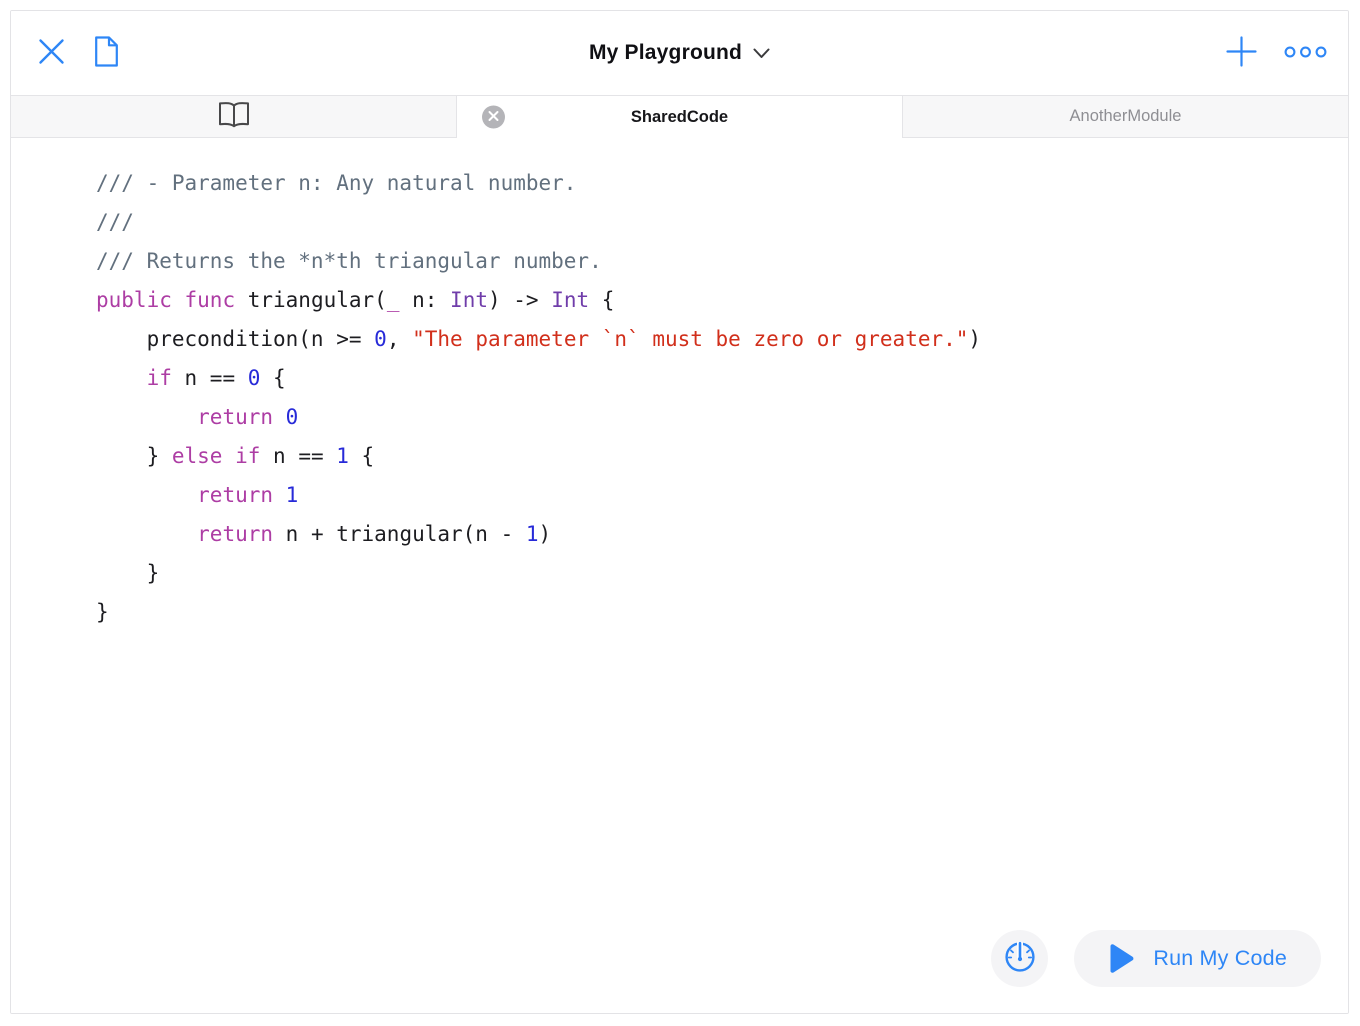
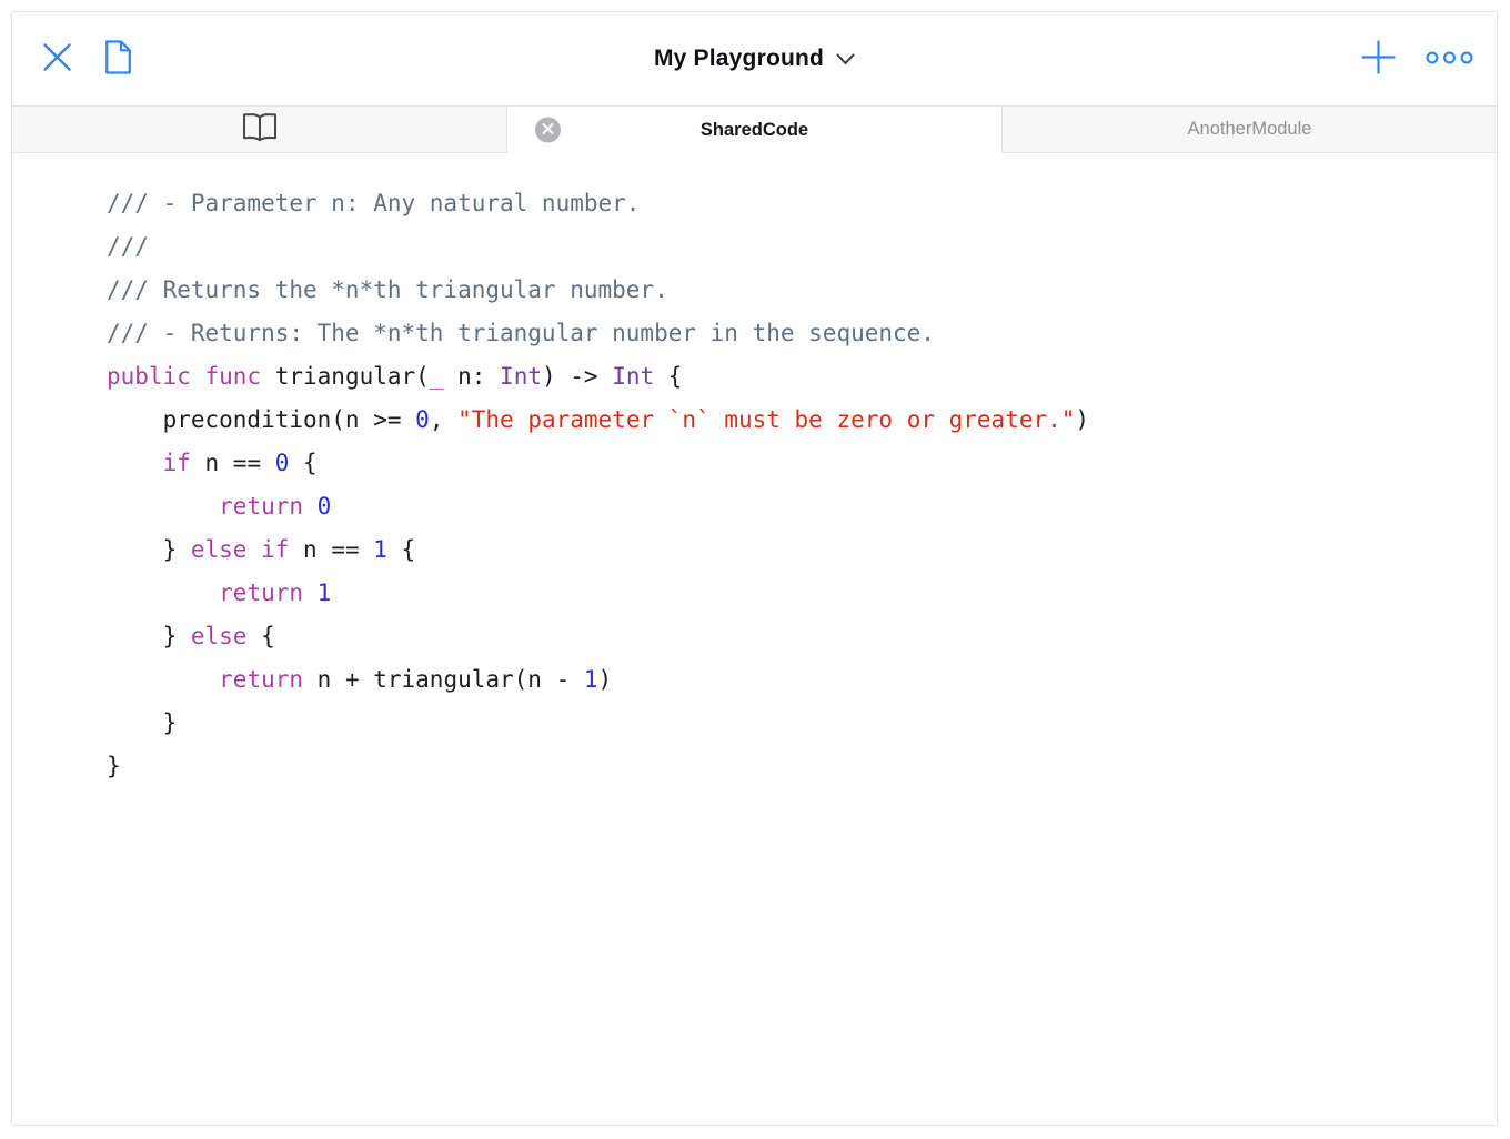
  My Playground
  SharedCode
  AnotherModule
  /// - Parameter n: Any natural number.
  ///
  /// Returns the *n*th triangular number.
+ /// - Returns: The *n*th triangular number in the sequence.
  public func triangular(_ n: Int) -> Int {
  precondition(n >= 0, "The parameter `n` must be zero or greater.")
  if n == 0 {
  return 0
  } else if n == 1 {
  return 1
+ } else {
  return n + triangular(n - 1)
  }
  }
- Run My Code
